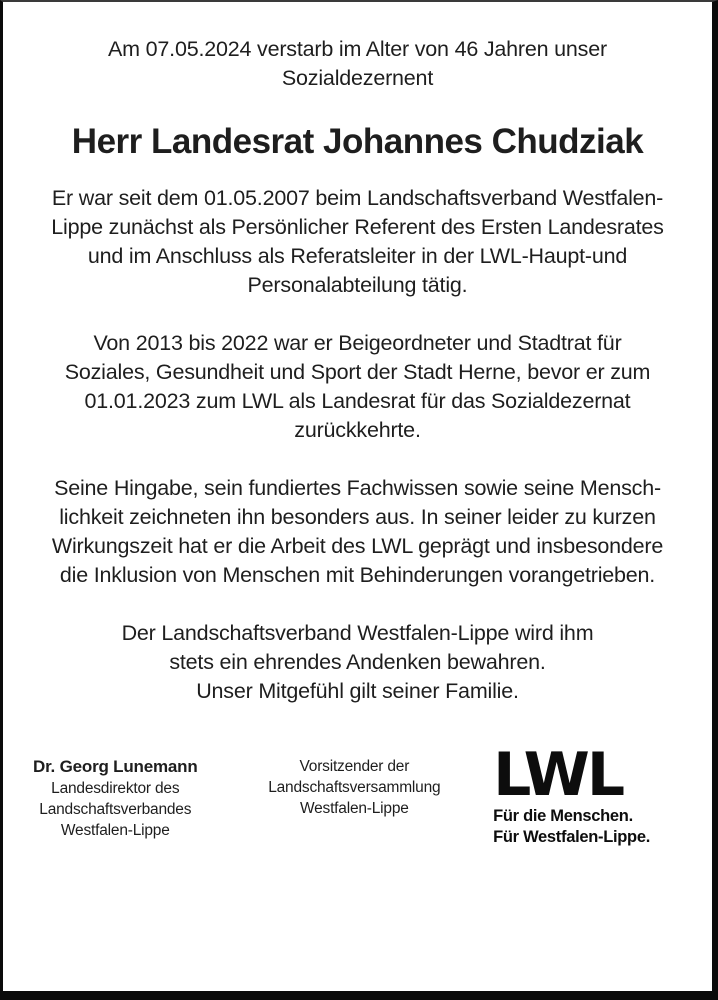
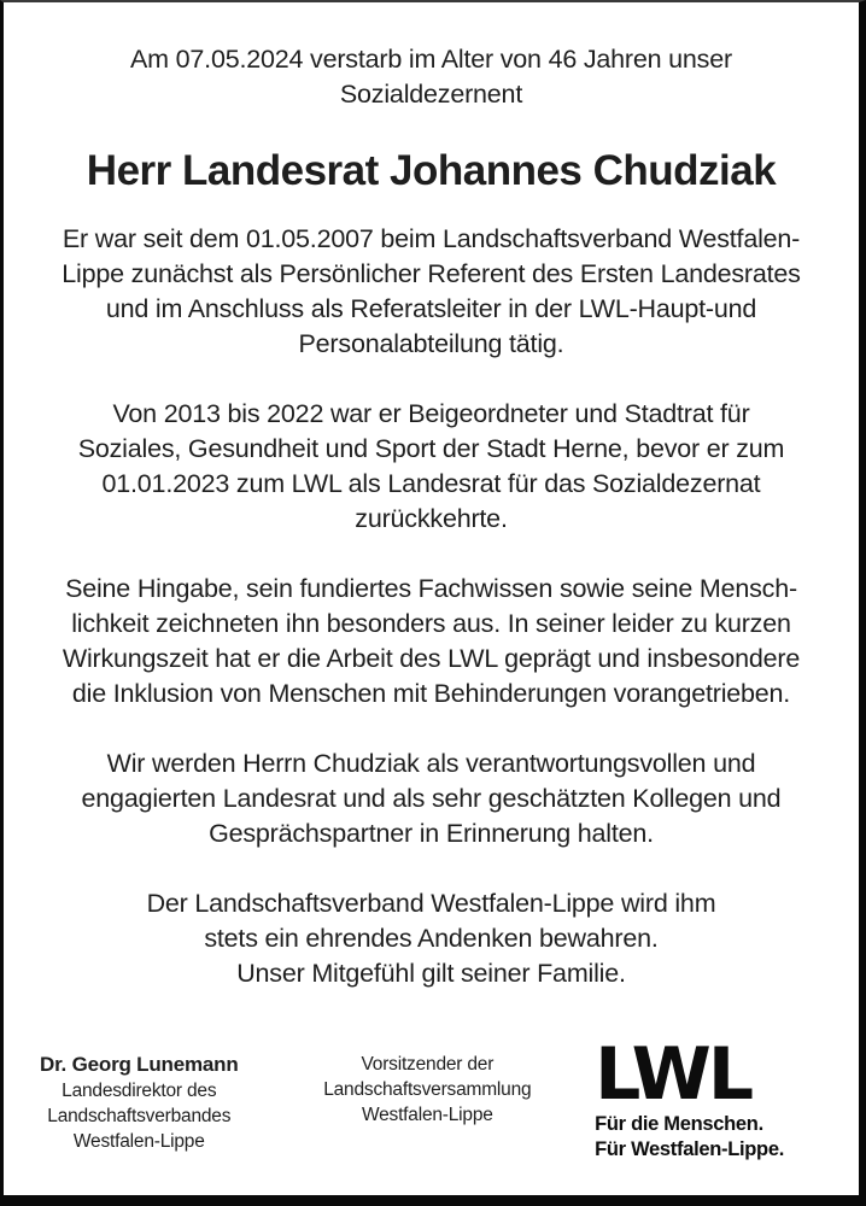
  Am 07.05.2024 verstarb im Alter von 46 Jahren unser
  Sozialdezernent
  Herr Landesrat Johannes Chudziak
  Er war seit dem 01.05.2007 beim Landschaftsverband Westfalen-
  Lippe zunächst als Persönlicher Referent des Ersten Landesrates
  und im Anschluss als Referatsleiter in der LWL-Haupt-und
  Personalabteilung tätig.
  Von 2013 bis 2022 war er Beigeordneter und Stadtrat für
  Soziales, Gesundheit und Sport der Stadt Herne, bevor er zum
  01.01.2023 zum LWL als Landesrat für das Sozialdezernat
  zurückkehrte.
  Seine Hingabe, sein fundiertes Fachwissen sowie seine Mensch-
  lichkeit zeichneten ihn besonders aus. In seiner leider zu kurzen
  Wirkungszeit hat er die Arbeit des LWL geprägt und insbesondere
  die Inklusion von Menschen mit Behinderungen vorangetrieben.
+ Wir werden Herrn Chudziak als verantwortungsvollen und
+ engagierten Landesrat und als sehr geschätzten Kollegen und
+ Gesprächspartner in Erinnerung halten.
  Der Landschaftsverband Westfalen-Lippe wird ihm
  stets ein ehrendes Andenken bewahren.
  Unser Mitgefühl gilt seiner Familie.
  Dr. Georg Lunemann
  Landesdirektor des
  Landschaftsverbandes
  Westfalen-Lippe
  Vorsitzender der
  Landschaftsversammlung
  Westfalen-Lippe
  LWL
  Für die Menschen.
  Für Westfalen-Lippe.
